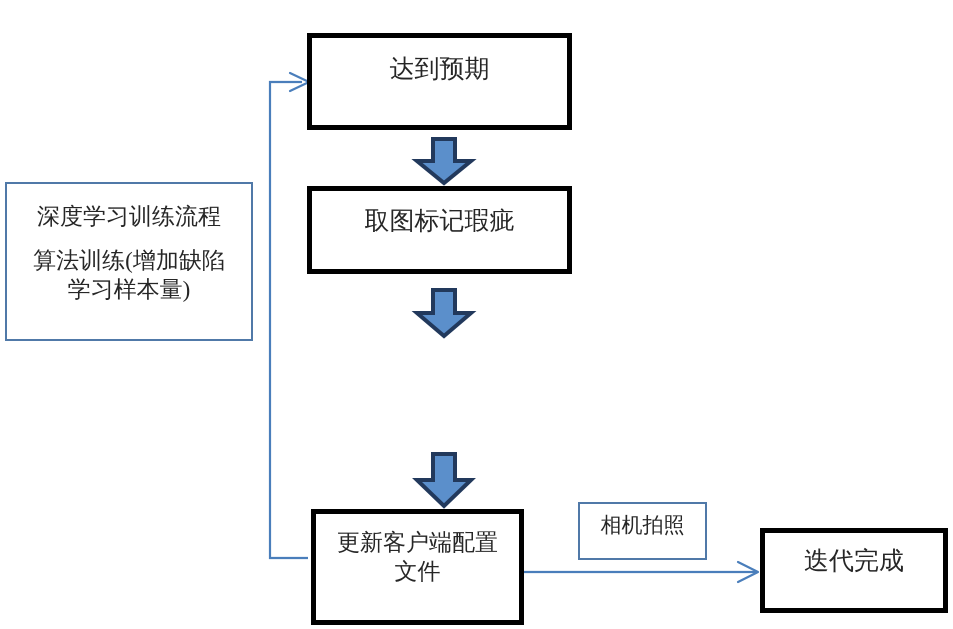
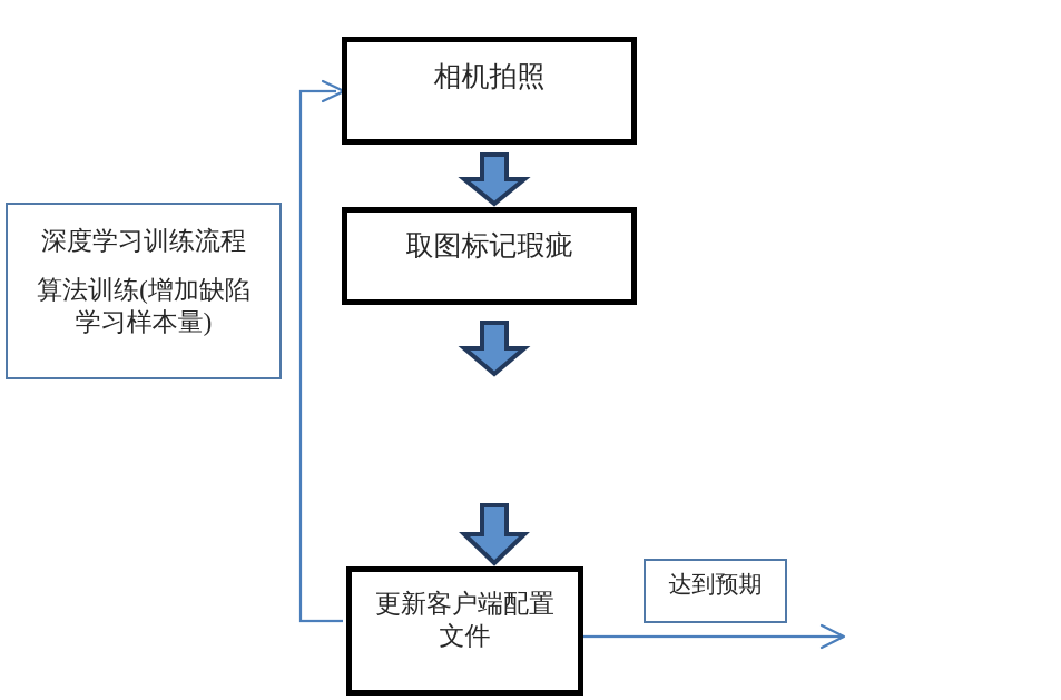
- 达到预期
+ 相机拍照
  取图标记瑕疵
  更新客户端配置
  文件
- 迭代完成
- 相机拍照
+ 达到预期
  深度学习训练流程
  算法训练(增加缺陷
  学习样本量)
